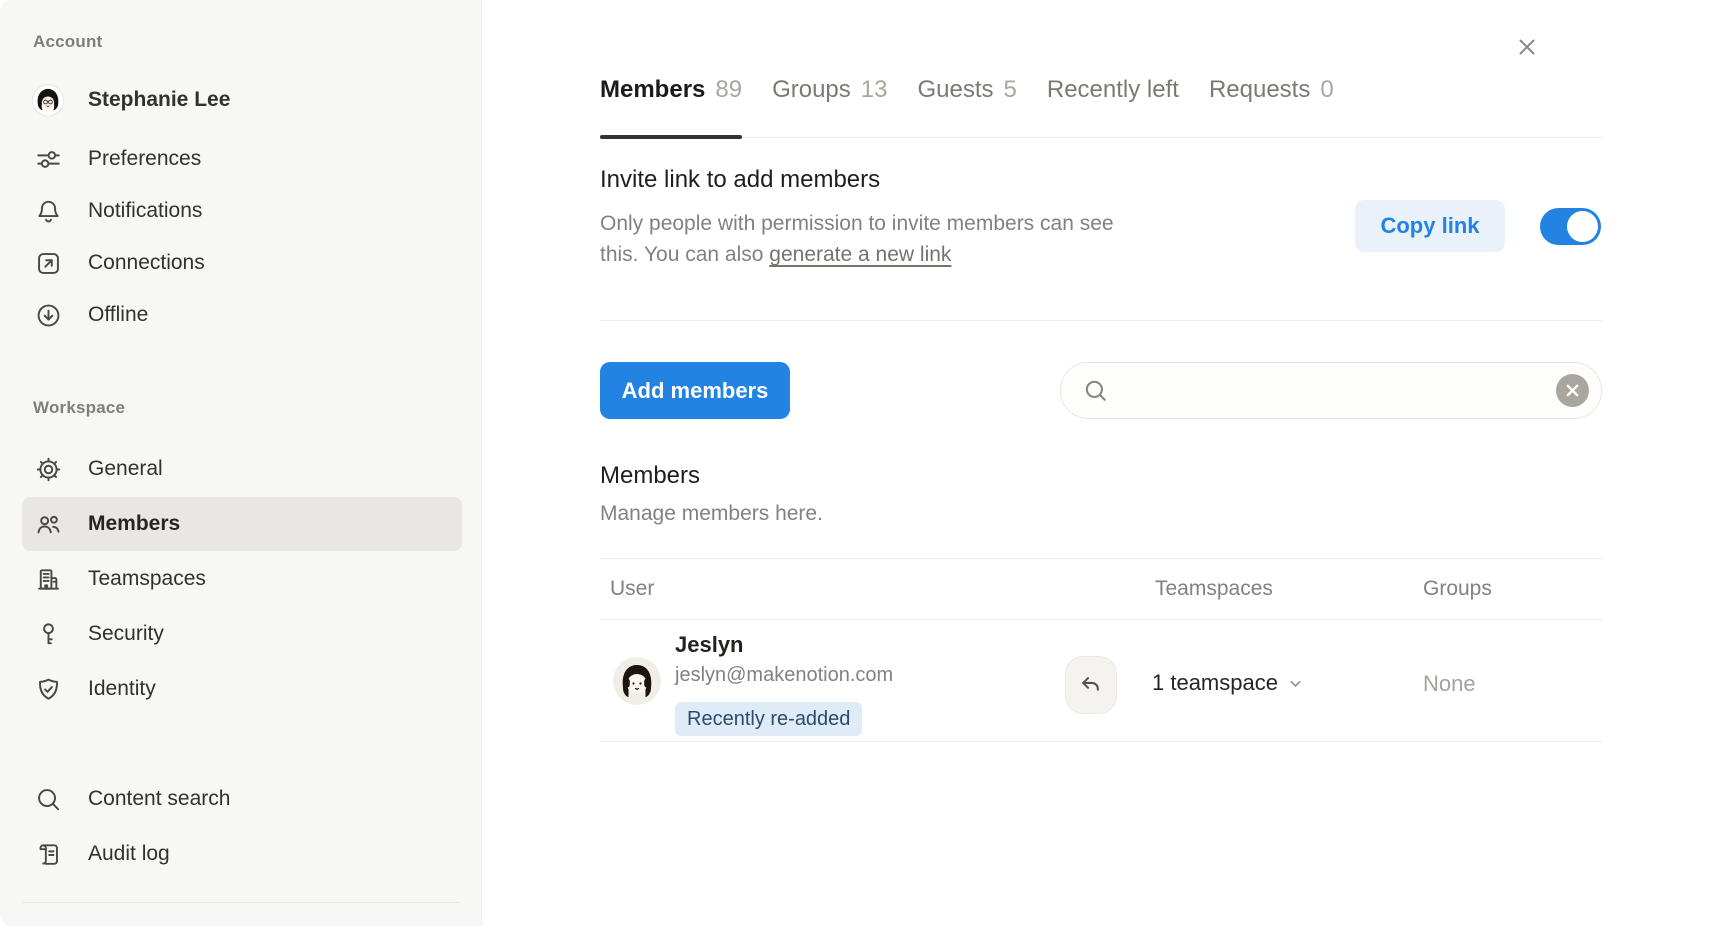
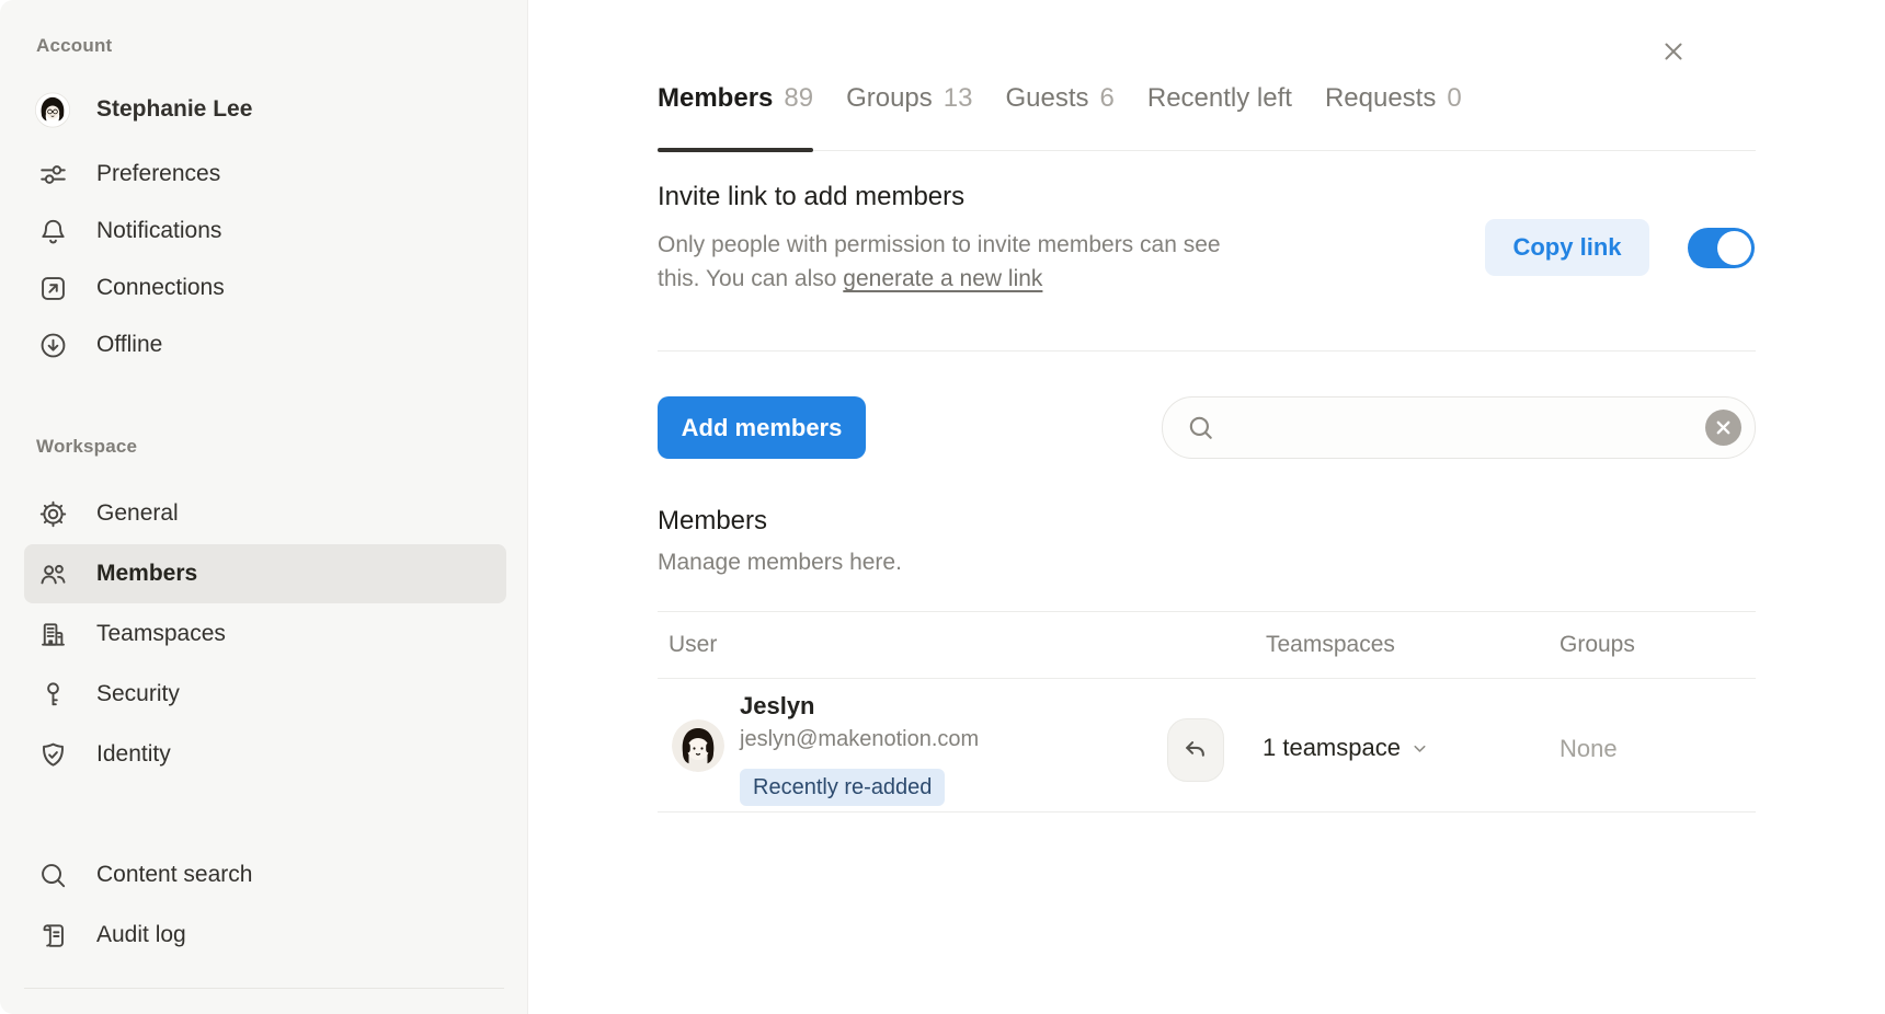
  Account
  Stephanie Lee
  Preferences
  Notifications
  Connections
  Offline
  Workspace
  General
  Members
  Teamspaces
  Security
  Identity
  Content search
  Audit log
  Members
  89
  Groups
  13
  Guests
- 5
+ 6
  Recently left
  Requests
  0
  Invite link to add members
  Only people with permission to invite members can see this. You can also generate a new link
  Copy link
  Add members
  Members
  Manage members here.
  User
  Teamspaces
  Groups
  Jeslyn
  jeslyn@makenotion.com
  Recently re-added
  1 teamspace
  None
